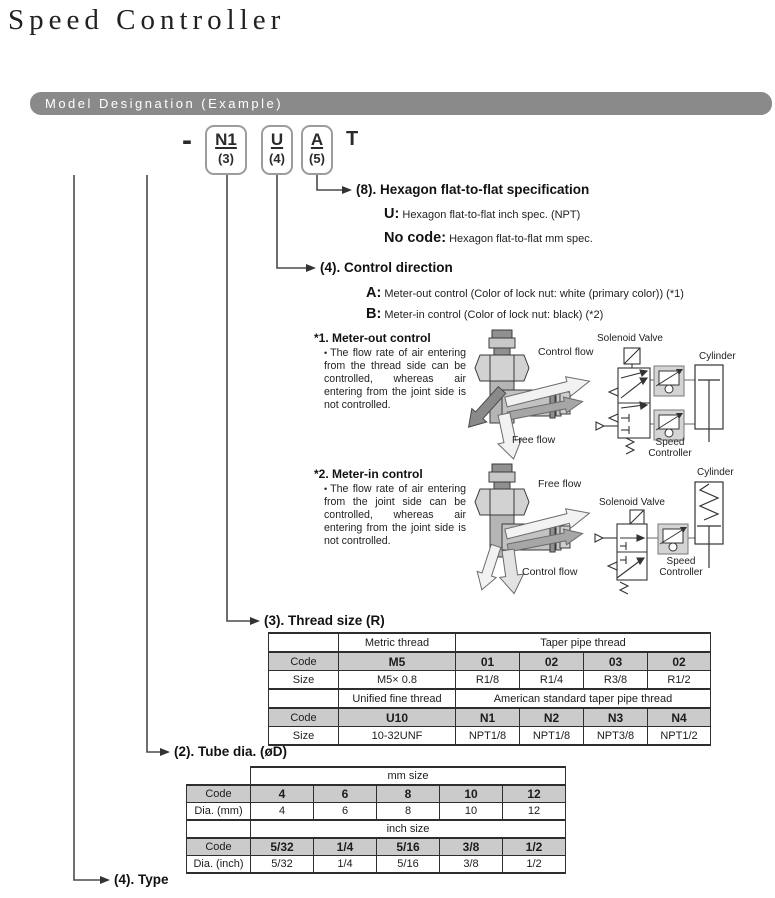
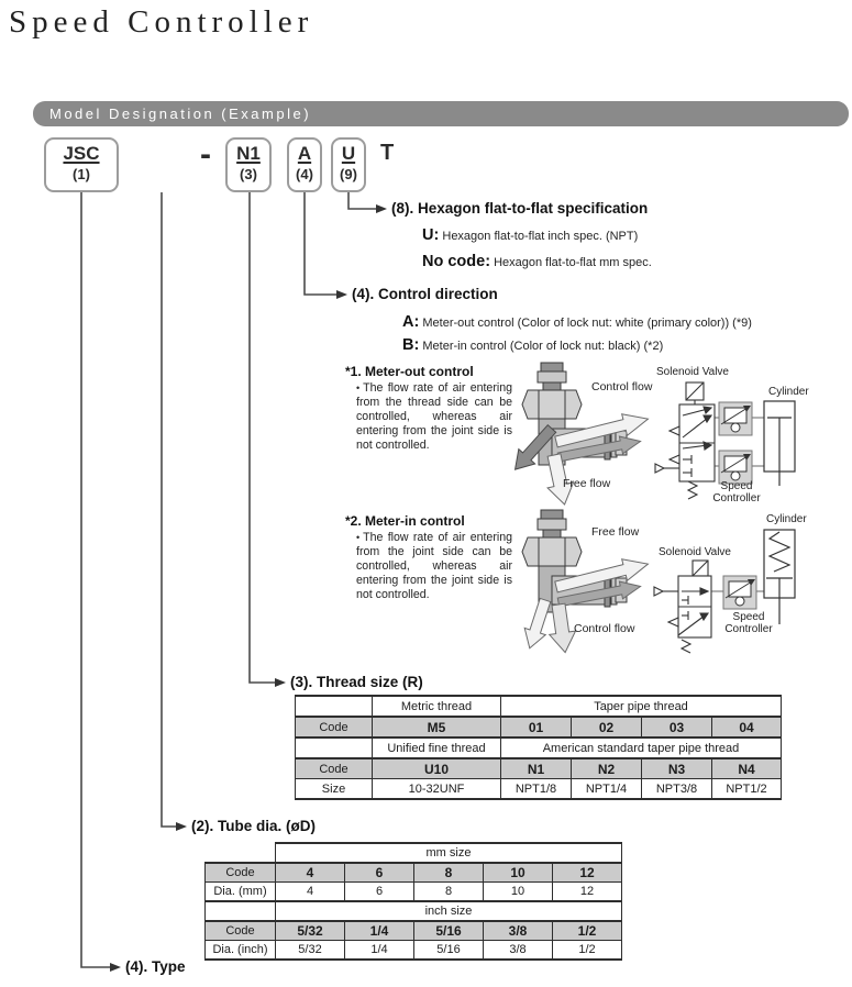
  Speed Controller
  Model Designation (Example)
+ JSC
+ (1)
  -
  N1
  (3)
- U
+ A
  (4)
- A
+ U
- (5)
+ (9)
  T
  (8). Hexagon flat-to-flat specification
  U: Hexagon flat-to-flat inch spec. (NPT)
  No code: Hexagon flat-to-flat mm spec.
  (4). Control direction
- A: Meter-out control (Color of lock nut: white (primary color)) (*1)
+ A: Meter-out control (Color of lock nut: white (primary color)) (*9)
  B: Meter-in control (Color of lock nut: black) (*2)
  *1. Meter-out control
  • The flow rate of air entering from the thread side can be controlled, whereas air entering from the joint side is not controlled.
  Control flow
  Free flow
  Solenoid Valve
  Cylinder
  Speed Controller
  *2. Meter-in control
  • The flow rate of air entering from the joint side can be controlled, whereas air entering from the joint side is not controlled.
  Free flow
  Control flow
  Cylinder
  Solenoid Valve
  Speed Controller
  (3). Thread size (R)
  	Metric thread	Taper pipe thread
- Code	M5	01	02	03	02
+ Code	M5	01	02	03	04
- Size	M5× 0.8	R1/8	R1/4	R3/8	R1/2
  	Unified fine thread	American standard taper pipe thread
  Code	U10	N1	N2	N3	N4
- Size	10-32UNF	NPT1/8	NPT1/8	NPT3/8	NPT1/2
+ Size	10-32UNF	NPT1/8	NPT1/4	NPT3/8	NPT1/2
  (2). Tube dia. (øD)
  	mm size
  Code	4	6	8	10	12
  Dia. (mm)	4	6	8	10	12
  	inch size
  Code	5/32	1/4	5/16	3/8	1/2
  Dia. (inch)	5/32	1/4	5/16	3/8	1/2
  (4). Type
